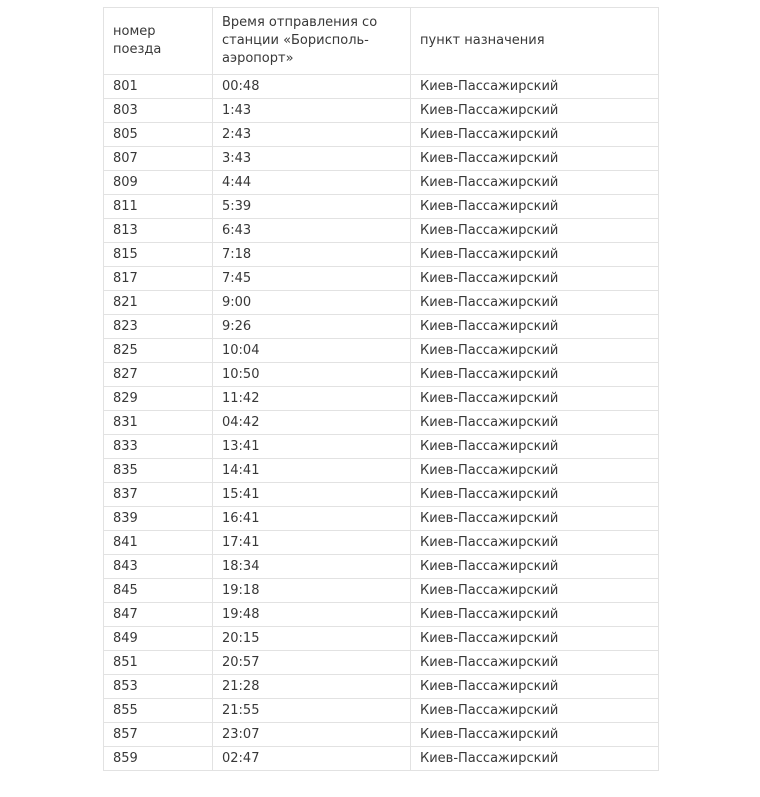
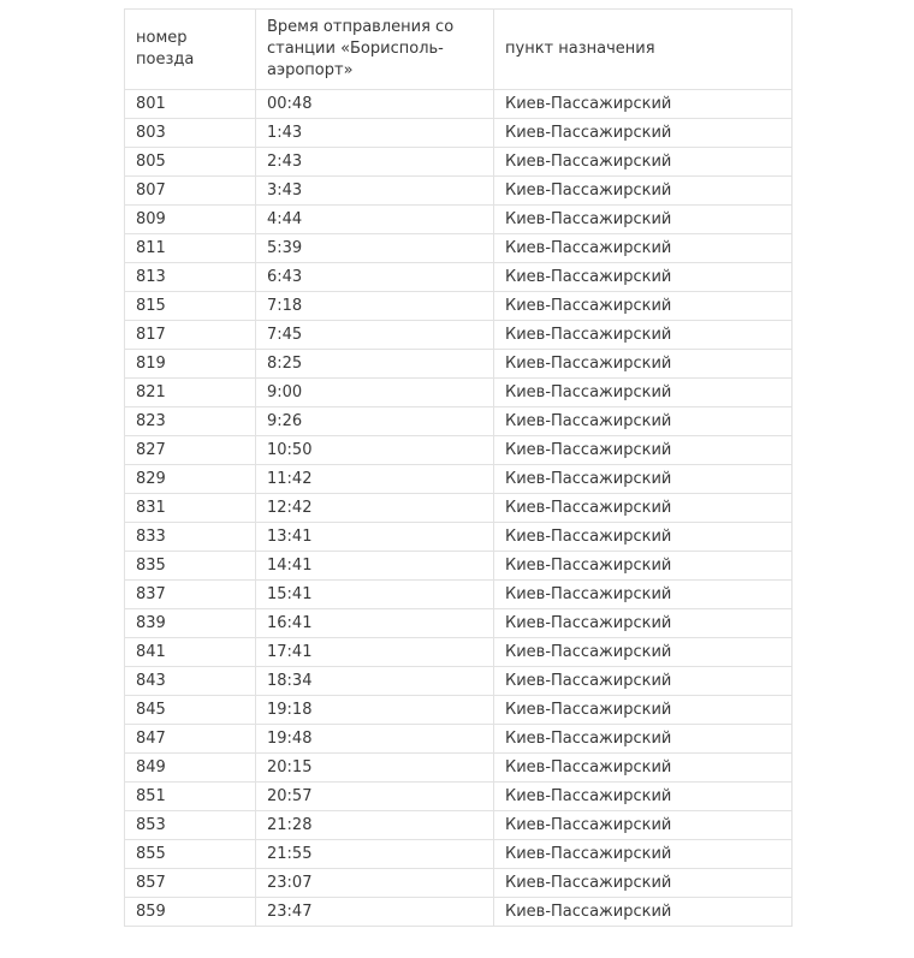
  номер поезда	Время отправления со станции «Борисполь-аэропорт»	пункт назначения
  801	00:48	Киев-Пассажирский
  803	1:43	Киев-Пассажирский
  805	2:43	Киев-Пассажирский
  807	3:43	Киев-Пассажирский
  809	4:44	Киев-Пассажирский
  811	5:39	Киев-Пассажирский
  813	6:43	Киев-Пассажирский
  815	7:18	Киев-Пассажирский
  817	7:45	Киев-Пассажирский
+ 819	8:25	Киев-Пассажирский
  821	9:00	Киев-Пассажирский
  823	9:26	Киев-Пассажирский
- 825	10:04	Киев-Пассажирский
  827	10:50	Киев-Пассажирский
  829	11:42	Киев-Пассажирский
- 831	04:42	Киев-Пассажирский
+ 831	12:42	Киев-Пассажирский
  833	13:41	Киев-Пассажирский
  835	14:41	Киев-Пассажирский
  837	15:41	Киев-Пассажирский
  839	16:41	Киев-Пассажирский
  841	17:41	Киев-Пассажирский
  843	18:34	Киев-Пассажирский
  845	19:18	Киев-Пассажирский
  847	19:48	Киев-Пассажирский
  849	20:15	Киев-Пассажирский
  851	20:57	Киев-Пассажирский
  853	21:28	Киев-Пассажирский
  855	21:55	Киев-Пассажирский
  857	23:07	Киев-Пассажирский
- 859	02:47	Киев-Пассажирский
+ 859	23:47	Киев-Пассажирский
